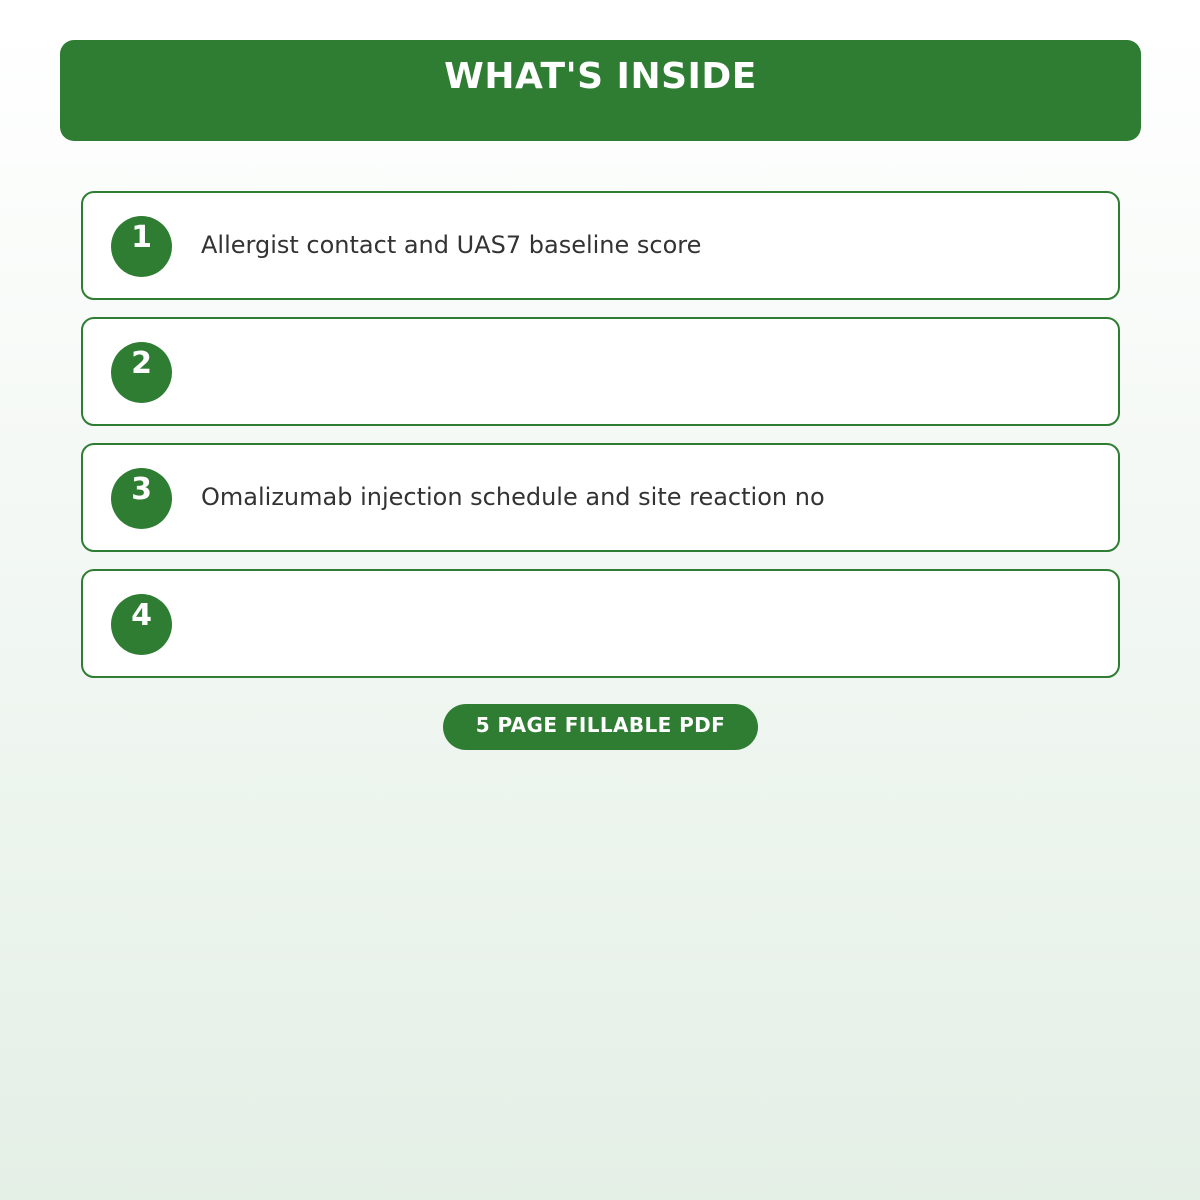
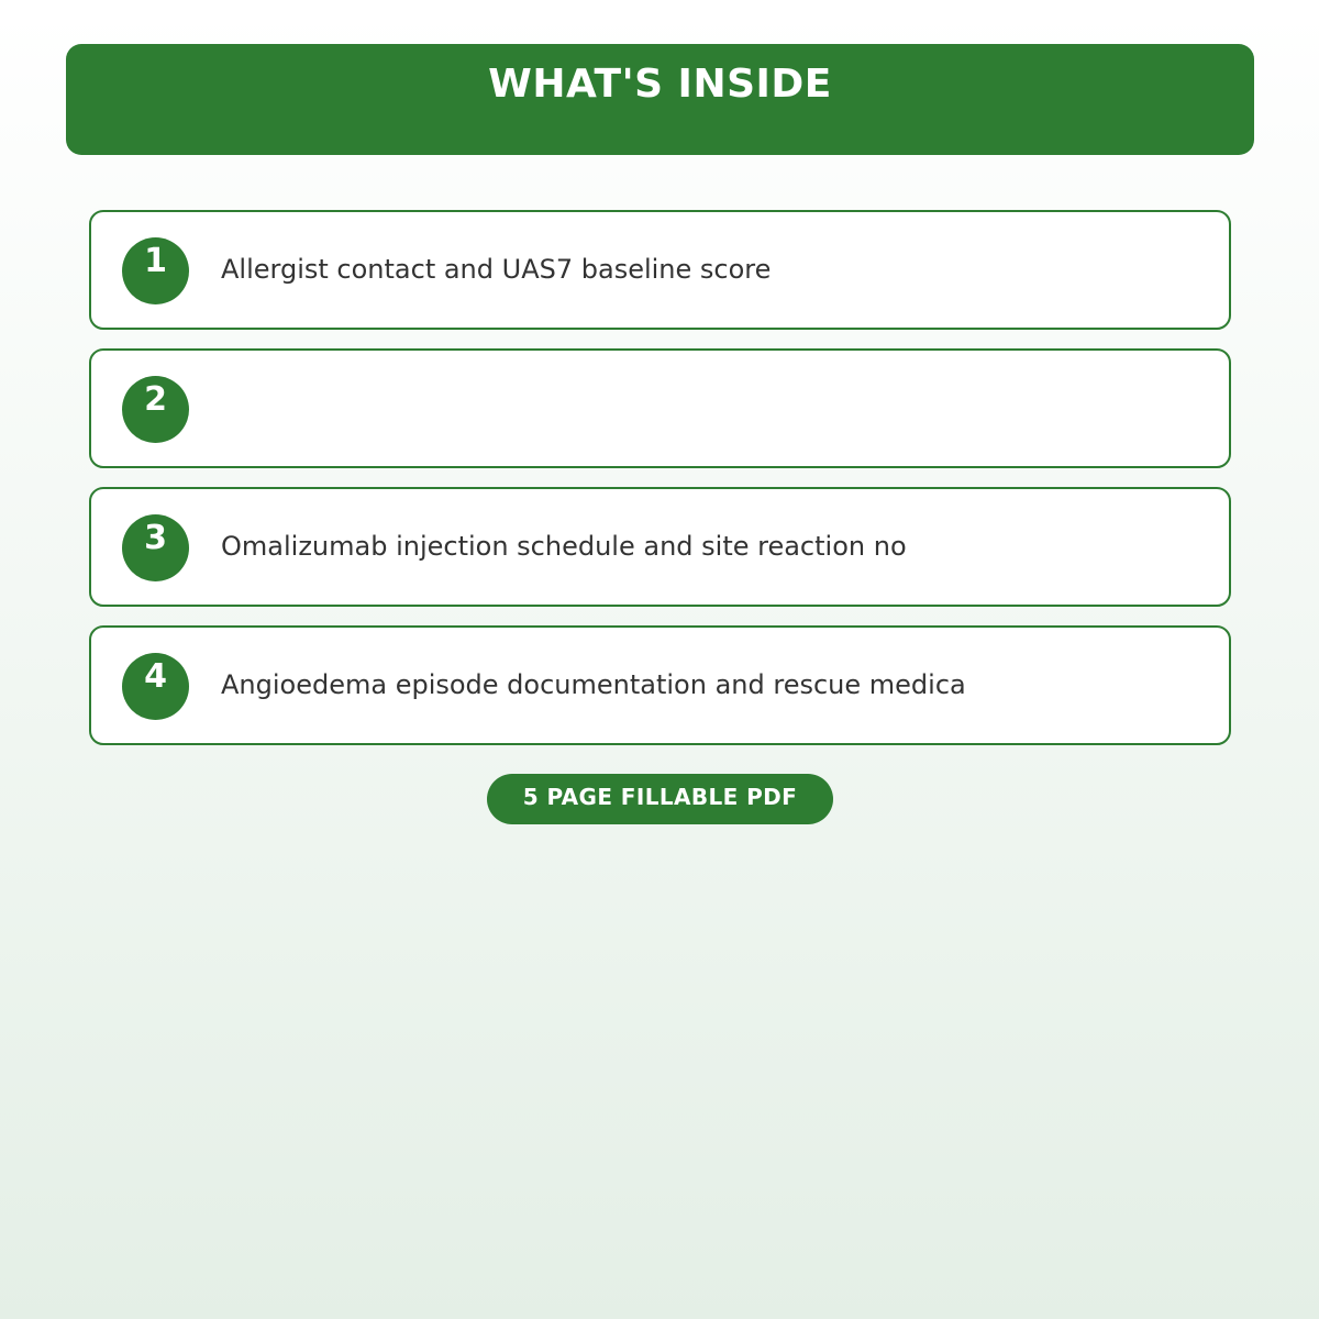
  WHAT'S INSIDE
  1
  Allergist contact and UAS7 baseline score
  2
  3
  Omalizumab injection schedule and site reaction no
  4
+ Angioedema episode documentation and rescue medica
  5 PAGE FILLABLE PDF
